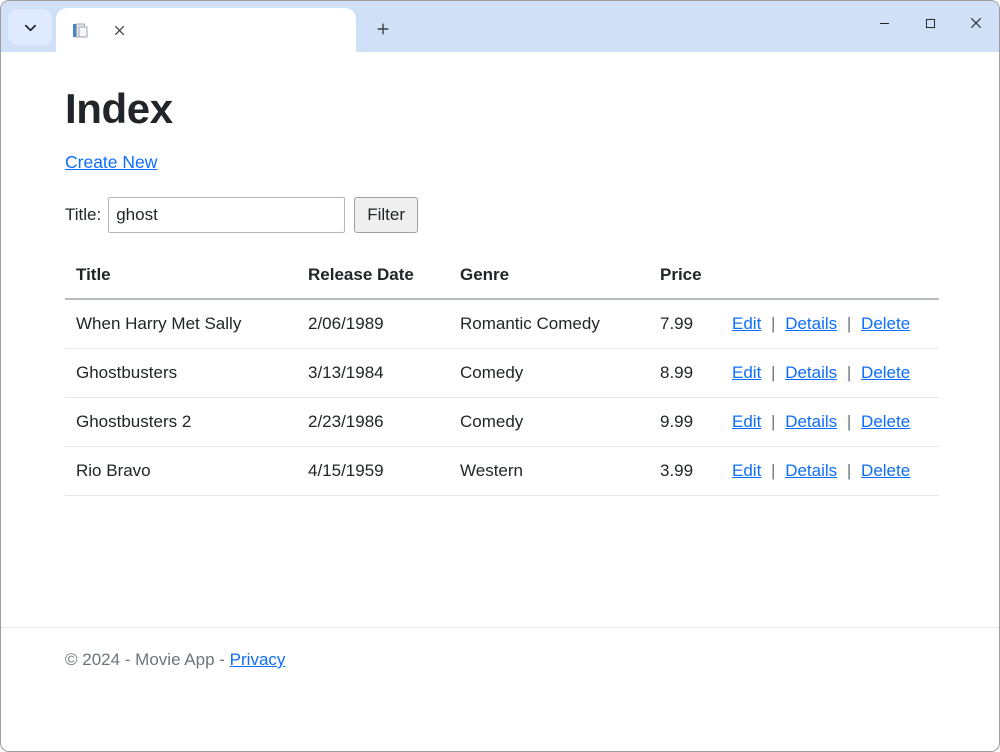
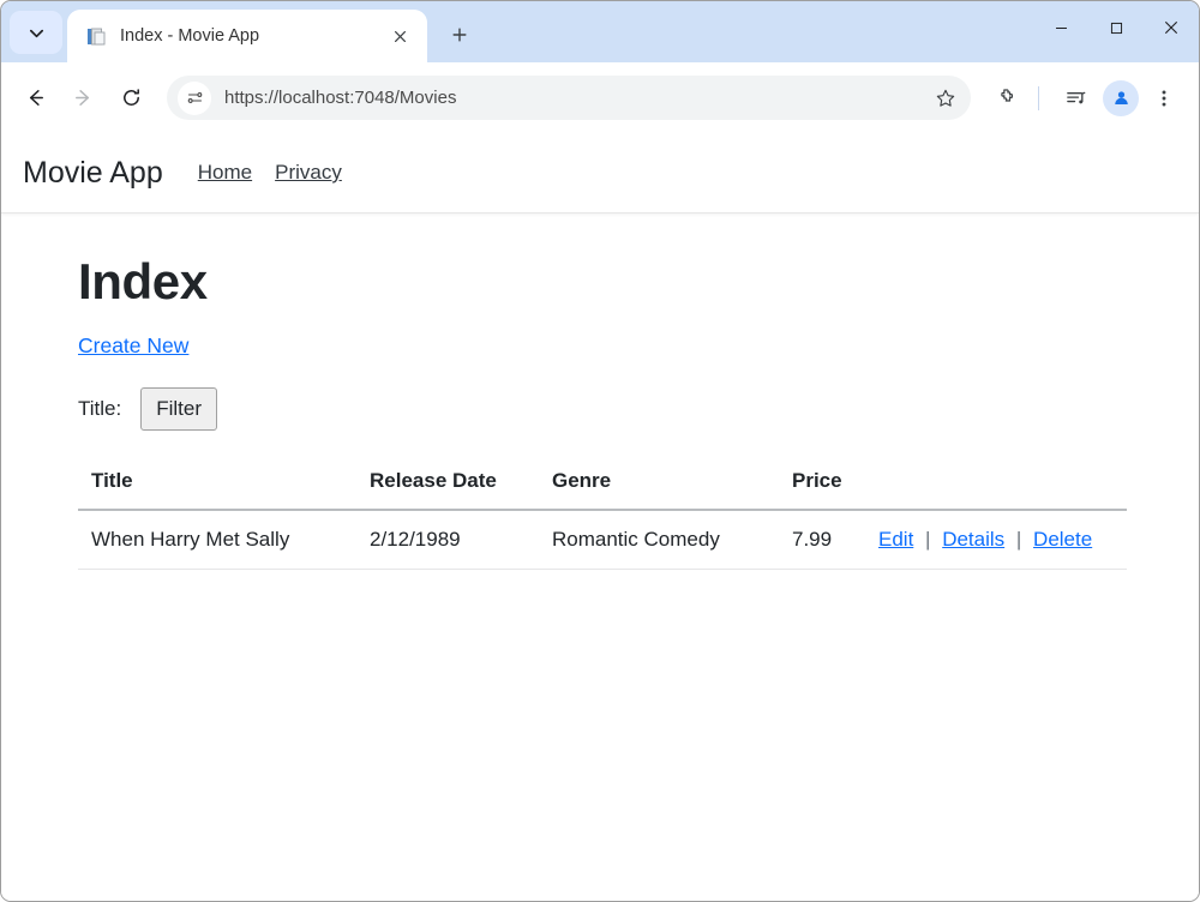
+ Index - Movie App
+ https://localhost:7048/Movies
+ Movie App
+ Home
+ Privacy
  Index
  Create New
  Title:
- ghost
  Filter
  Title	Release Date	Genre	Price
- When Harry Met Sally	2/06/1989	Romantic Comedy	7.99	Edit | Details | Delete
+ When Harry Met Sally	2/12/1989	Romantic Comedy	7.99	Edit | Details | Delete
- Ghostbusters	3/13/1984	Comedy	8.99	Edit | Details | Delete
- Ghostbusters 2	2/23/1986	Comedy	9.99	Edit | Details | Delete
- Rio Bravo	4/15/1959	Western	3.99	Edit | Details | Delete
- © 2024 - Movie App - Privacy
